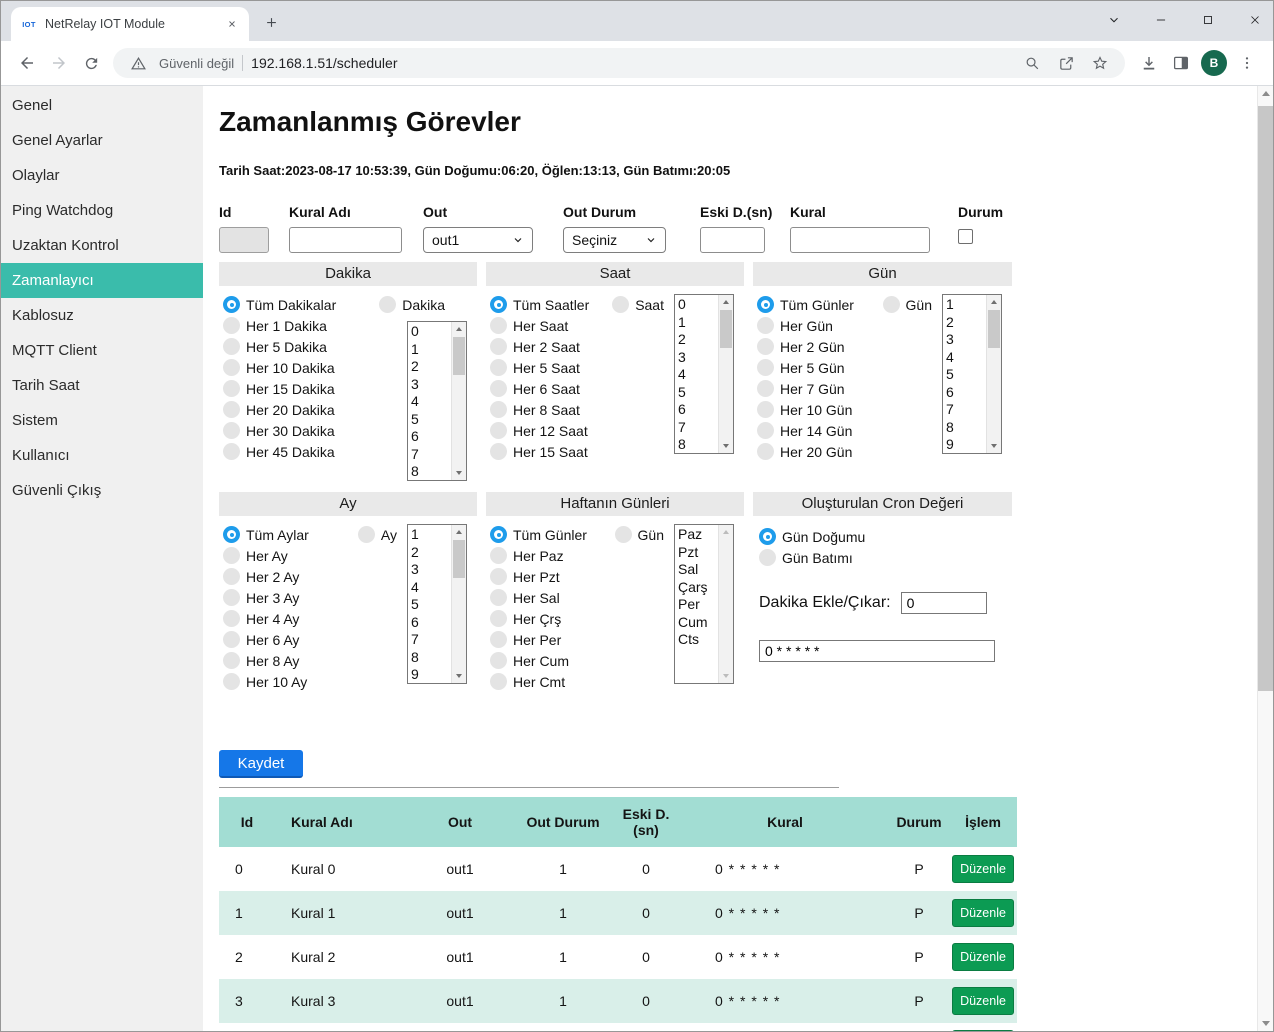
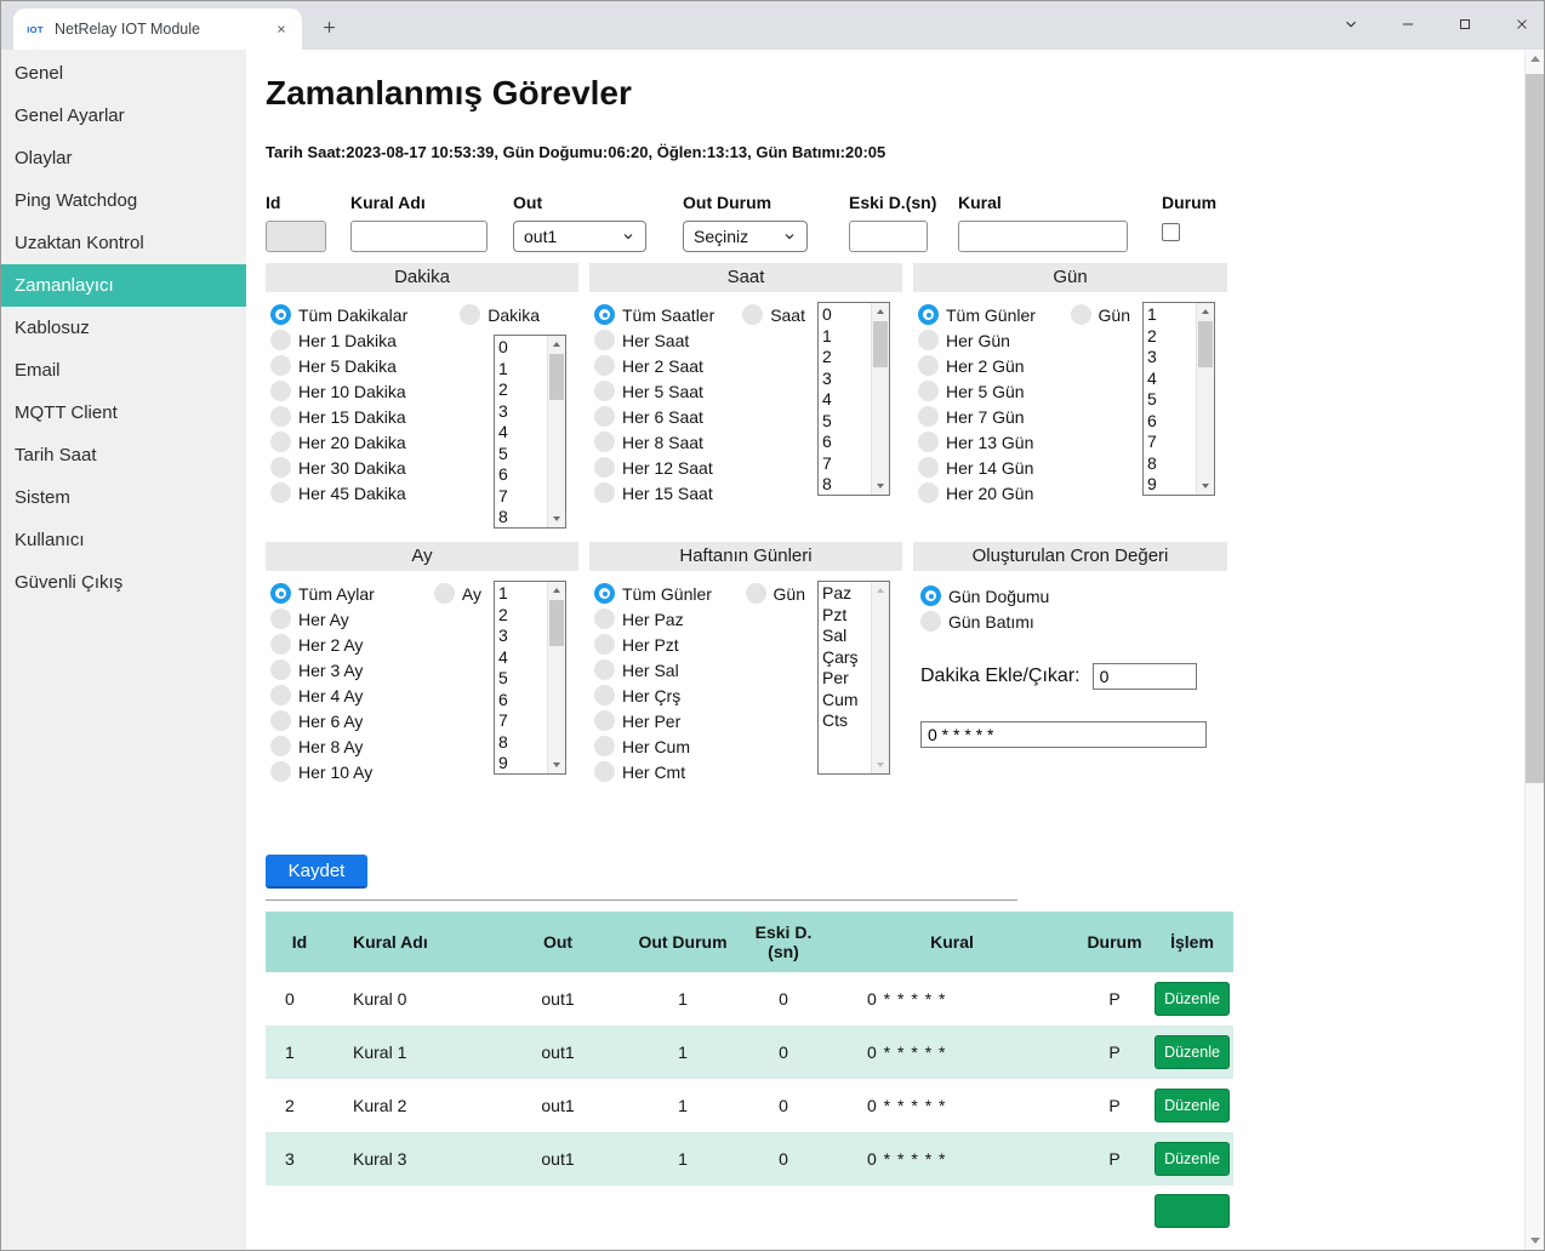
  IOT
  NetRelay IOT Module
- Güvenli değil
- 192.168.1.51/scheduler
- B
  Genel
  Genel Ayarlar
  Olaylar
  Ping Watchdog
  Uzaktan Kontrol
  Zamanlayıcı
  Kablosuz
+ Email
  MQTT Client
  Tarih Saat
  Sistem
  Kullanıcı
  Güvenli Çıkış
  Zamanlanmış Görevler
  Tarih Saat:2023-08-17 10:53:39, Gün Doğumu:06:20, Öğlen:13:13, Gün Batımı:20:05
  Id
  Kural Adı
  Out
  out1
  Out Durum
  Seçiniz
  Eski D.(sn)
  Kural
  Durum
  Dakika
  Tüm Dakikalar
  Her 1 Dakika
  Her 5 Dakika
  Her 10 Dakika
  Her 15 Dakika
  Her 20 Dakika
  Her 30 Dakika
  Her 45 Dakika
  Dakika
  0
  1
  2
  3
  4
  5
  6
  7
  8
  Saat
  Tüm Saatler
  Her Saat
  Her 2 Saat
  Her 5 Saat
  Her 6 Saat
  Her 8 Saat
  Her 12 Saat
  Her 15 Saat
  Saat
  0
  1
  2
  3
  4
  5
  6
  7
  8
  Gün
  Tüm Günler
  Her Gün
  Her 2 Gün
  Her 5 Gün
  Her 7 Gün
- Her 10 Gün
+ Her 13 Gün
  Her 14 Gün
  Her 20 Gün
  Gün
  1
  2
  3
  4
  5
  6
  7
  8
  9
  Ay
  Tüm Aylar
  Her Ay
  Her 2 Ay
  Her 3 Ay
  Her 4 Ay
  Her 6 Ay
  Her 8 Ay
  Her 10 Ay
  Ay
  1
  2
  3
  4
  5
  6
  7
  8
  9
  Haftanın Günleri
  Tüm Günler
  Her Paz
  Her Pzt
  Her Sal
  Her Çrş
  Her Per
  Her Cum
  Her Cmt
  Gün
  Paz
  Pzt
  Sal
  Çarş
  Per
  Cum
  Cts
  Oluşturulan Cron Değeri
  Gün Doğumu
  Gün Batımı
  Dakika Ekle/Çıkar:
  0
  0 * * * * *
  Kaydet
  Id	Kural Adı	Out	Out Durum	Eski D. (sn)	Kural	Durum	İşlem
  0	Kural 0	out1	1	0	0 * * * * *	P	Düzenle
  1	Kural 1	out1	1	0	0 * * * * *	P	Düzenle
  2	Kural 2	out1	1	0	0 * * * * *	P	Düzenle
  3	Kural 3	out1	1	0	0 * * * * *	P	Düzenle
